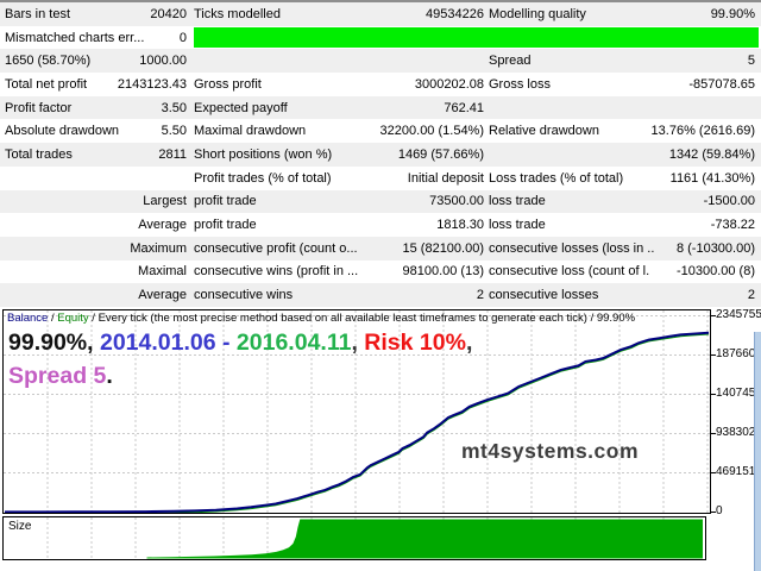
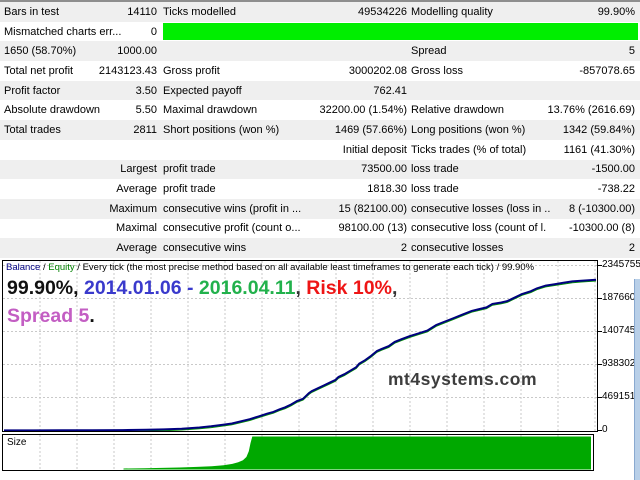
  Bars in test
- 20420
+ 14110
  Ticks modelled
  49534226
  Modelling quality
  99.90%
  Mismatched charts err...
  0
  1650 (58.70%)
  1000.00
  Spread
  5
  Total net profit
  2143123.43
  Gross profit
  3000202.08
  Gross loss
  -857078.65
  Profit factor
  3.50
  Expected payoff
  762.41
  Absolute drawdown
  5.50
  Maximal drawdown
  32200.00 (1.54%)
  Relative drawdown
  13.76% (2616.69)
  Total trades
  2811
  Short positions (won %)
  1469 (57.66%)
+ Long positions (won %)
  1342 (59.84%)
- Profit trades (% of total)
  Initial deposit
- Loss trades (% of total)
+ Ticks trades (% of total)
  1161 (41.30%)
  Largest
  profit trade
  73500.00
  loss trade
  -1500.00
  Average
  profit trade
  1818.30
  loss trade
  -738.22
  Maximum
- consecutive profit (count o...
+ consecutive wins (profit in ...
  15 (82100.00)
  consecutive losses (loss in ..
  8 (-10300.00)
  Maximal
- consecutive wins (profit in ...
+ consecutive profit (count o...
  98100.00 (13)
  consecutive loss (count of l.
  -10300.00 (8)
  Average
  consecutive wins
  2
  consecutive losses
  2
  Balance / Equity / Every tick (the most precise method based on all available least timeframes to generate each tick) / 99.90%
  99.90%, 2014.01.06 - 2016.04.11, Risk 10%,
  Spread 5.
  mt4systems.com
  2345755
  187660
  140745
  938302
  469151
  0
  Size
